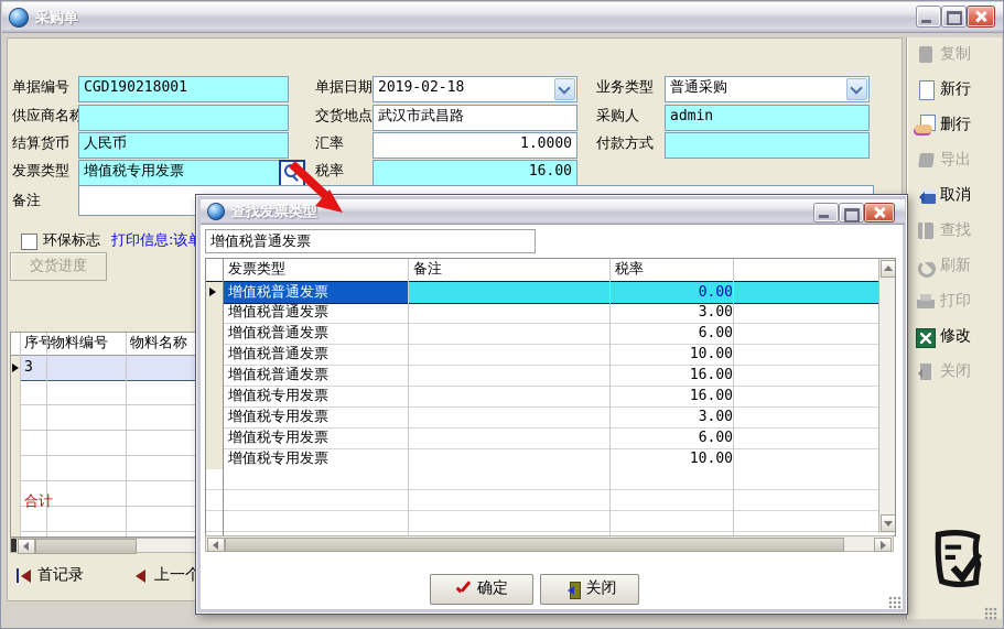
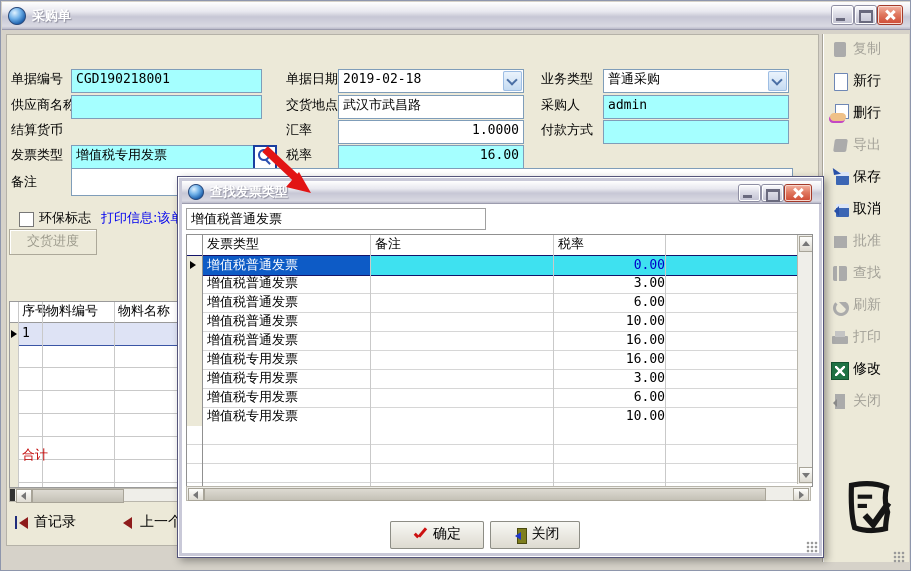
  采购单
  单据编号
  CGD190218001
  供应商名称
  结算货币
- 人民币
  发票类型
  增值税专用发票
  备注
  单据日期
  2019-02-18
  交货地点
  武汉市武昌路
  汇率
  1.0000
  税率
  16.00
  业务类型
  普通采购
  采购人
  admin
  付款方式
  环保标志
  打印信息:该
  交货进度
  物料编号
  物料名称
- 3
+ 1
  合计
  首记录
  上一个
  复制
  新行
  删行
  导出
+ 保存
  取消
+ 批准
  查找
  刷新
  打印
  修改
  关闭
  查找发票类型
  增值税普通发票
  发票类型
  备注
  税率
  增值税普通发票
  0.00
  增值税普通发票
  3.00
  增值税普通发票
  6.00
  增值税普通发票
  10.00
  增值税普通发票
  16.00
  增值税专用发票
  16.00
  增值税专用发票
  3.00
  增值税专用发票
  6.00
  增值税专用发票
  10.00
  确定
  关闭
